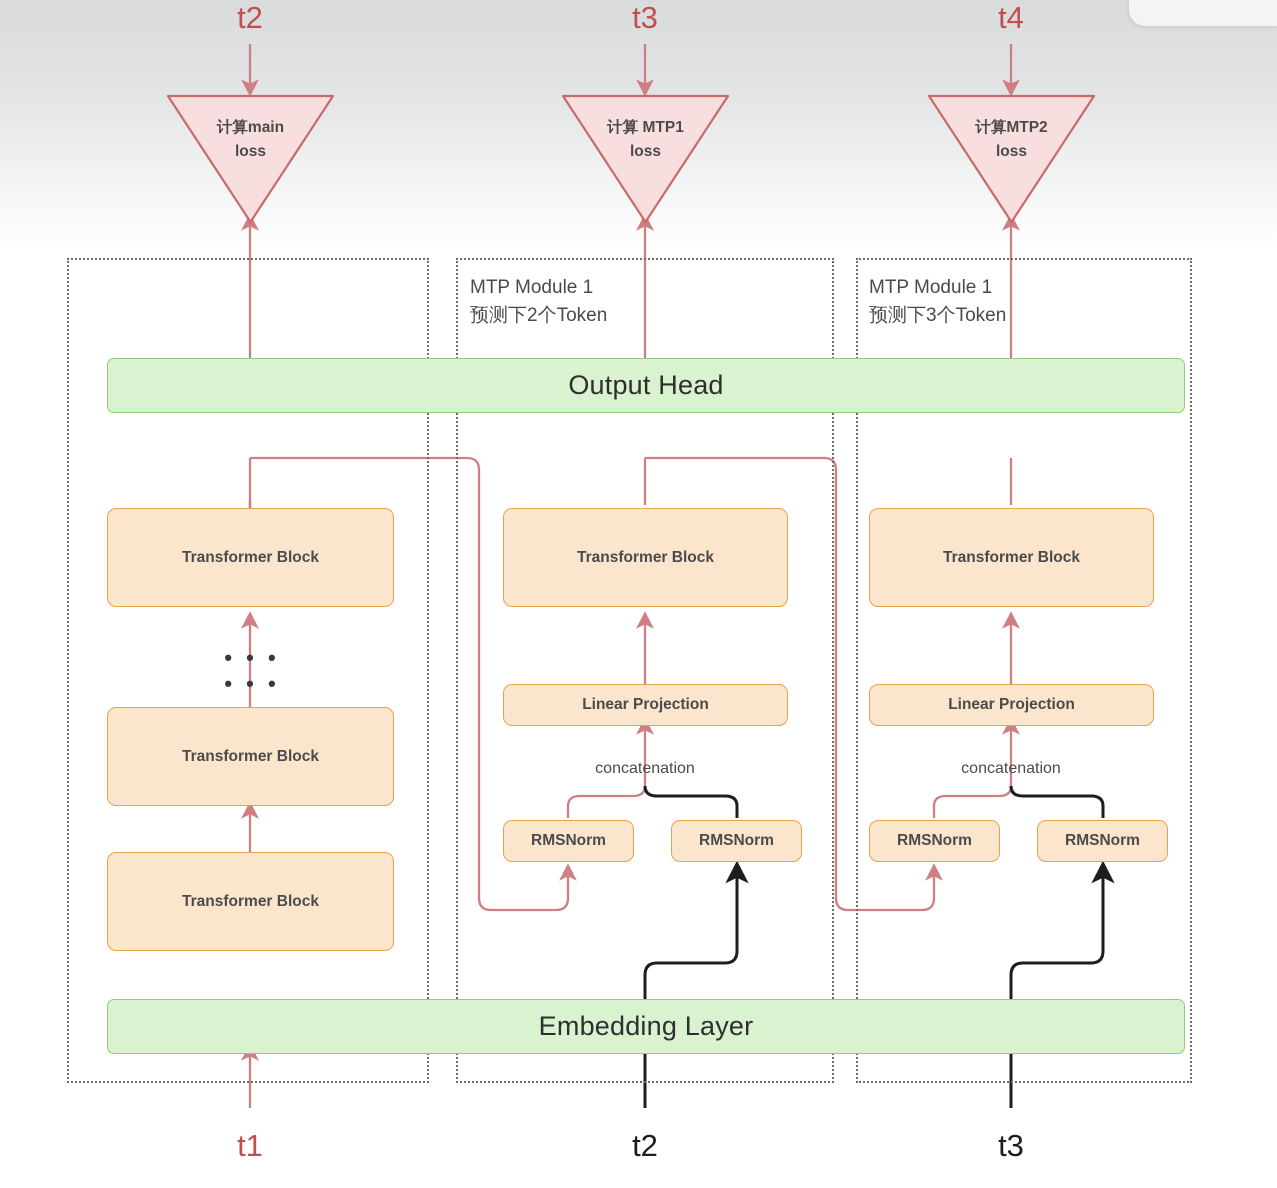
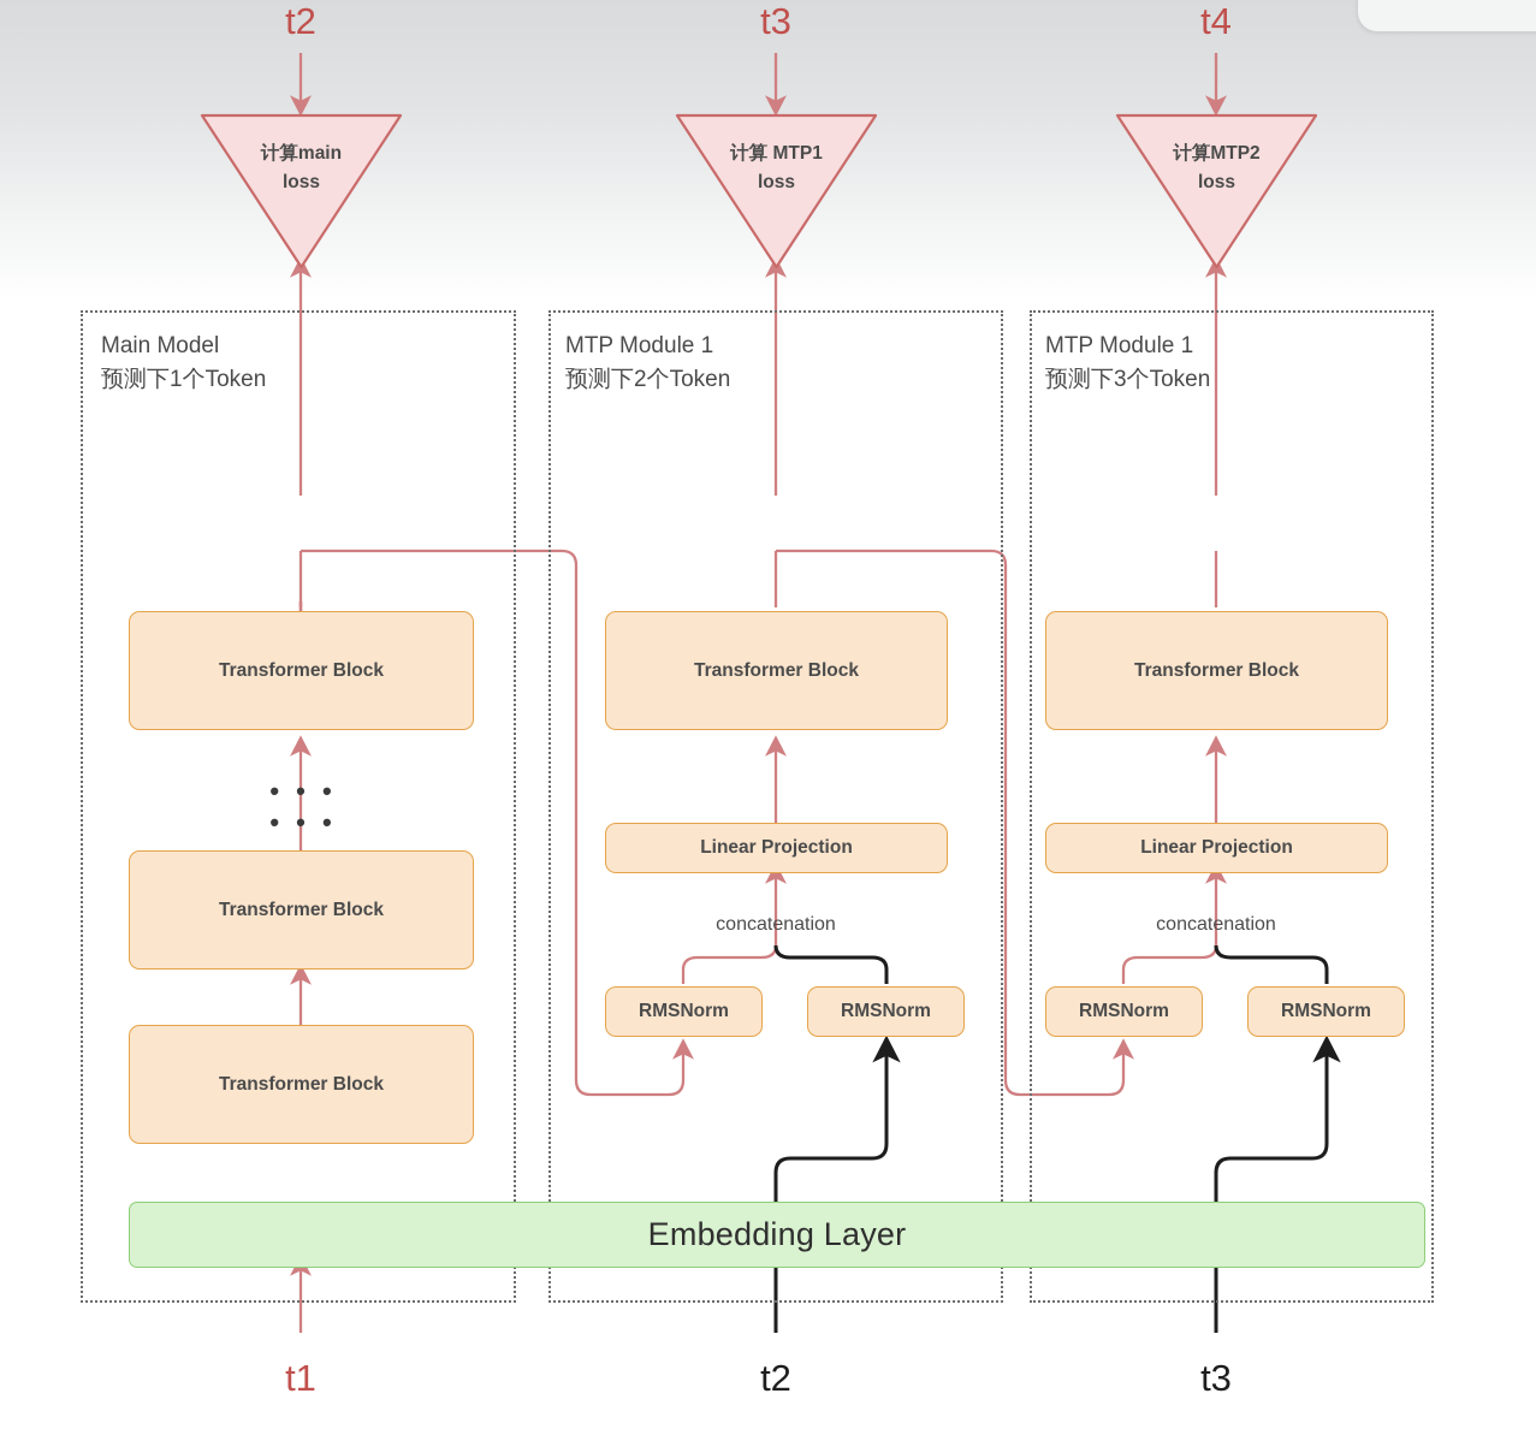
  t2
  t3
  t4
  计算main
  loss
  计算 MTP1
  loss
  计算MTP2
  loss
+ Main Model
+ 预测下1个Token
  MTP Module 1
  预测下2个Token
  MTP Module 1
  预测下3个Token
- Output Head
  Embedding Layer
  Transformer Block
  • • • • • •
  Transformer Block
  Transformer Block
  Transformer Block
  Linear Projection
  concatenation
  RMSNorm
  RMSNorm
  Transformer Block
  Linear Projection
  concatenation
  RMSNorm
  RMSNorm
  t1
  t2
  t3
